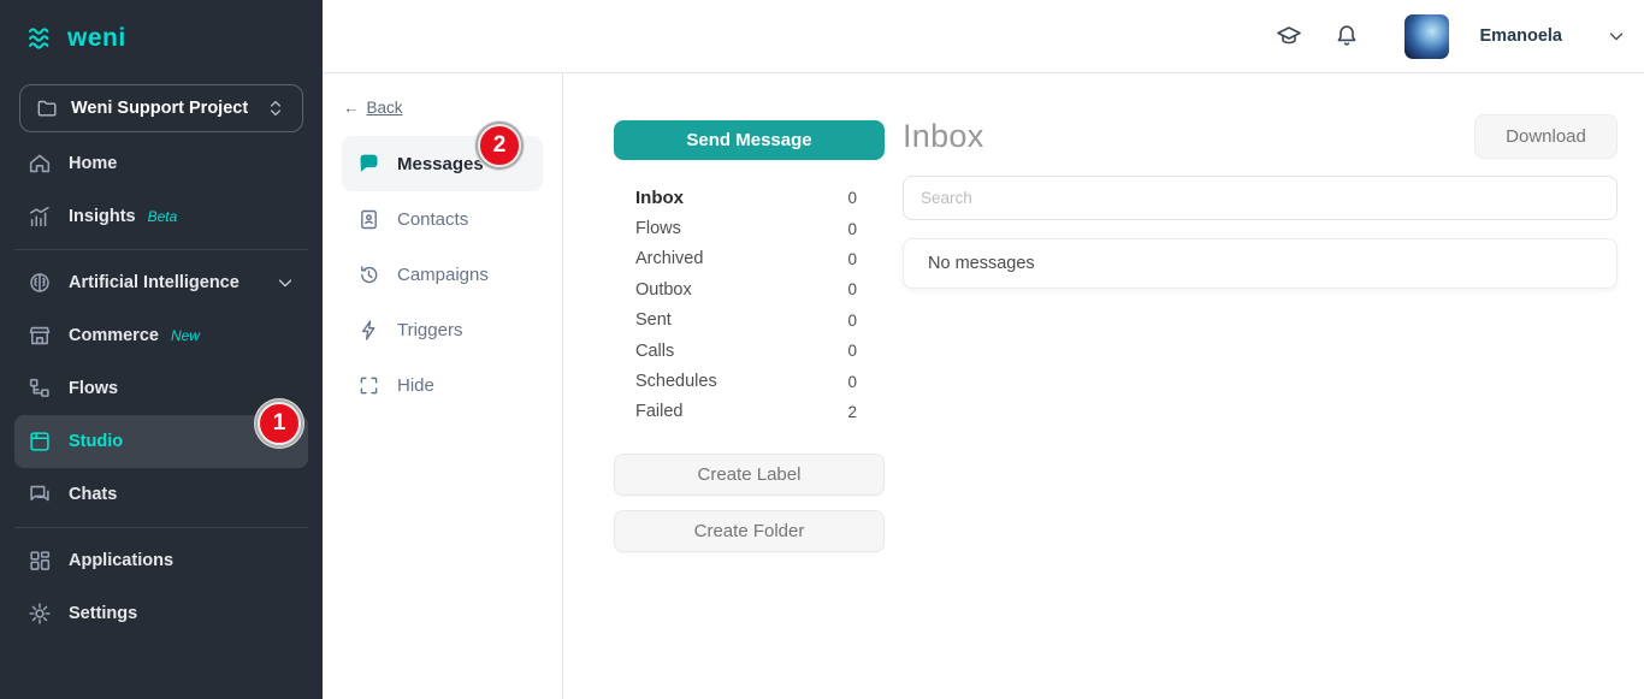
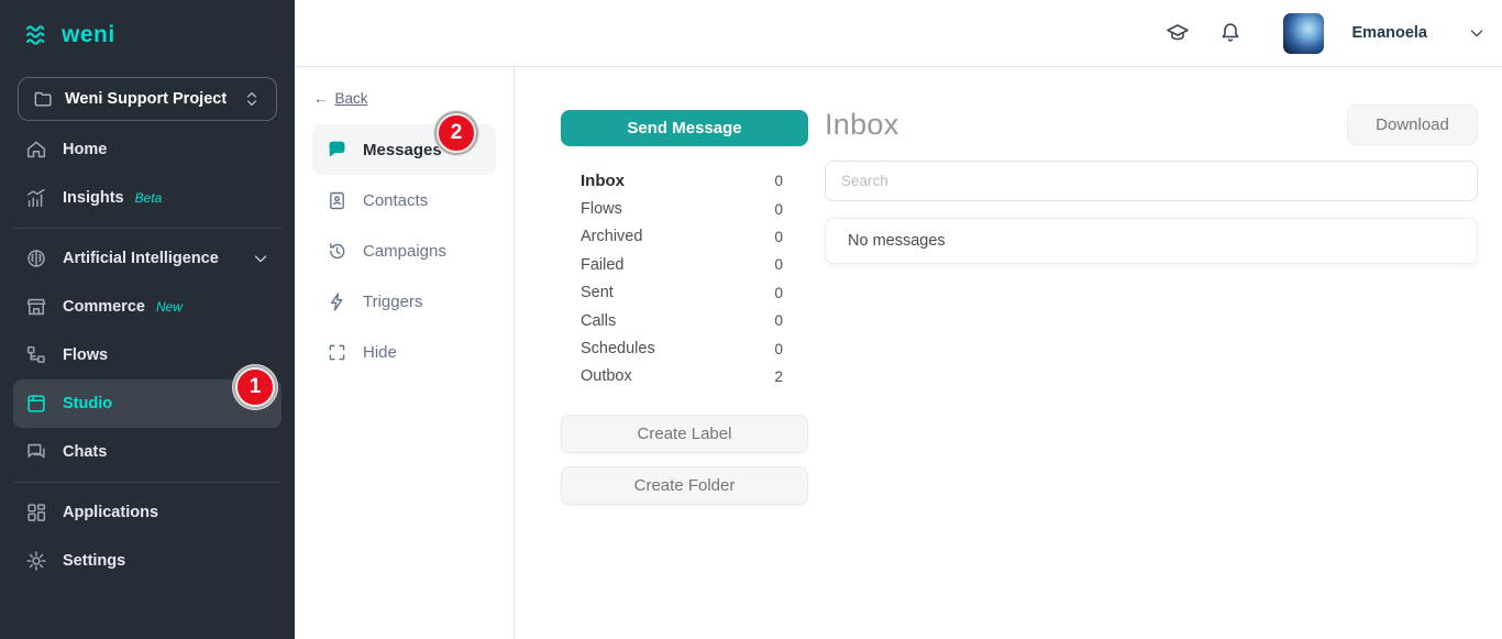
  weni
  Weni Support Project
  Home
  Insights
  Beta
  Artificial Intelligence
  Commerce
  New
  Flows
  Studio
  Chats
  Applications
  Settings
  Emanoela
  ←
  Back
  Messages
  Contacts
  Campaigns
  Triggers
  Hide
  Send Message
  Inbox
  0
  Flows
  0
  Archived
  0
- Outbox
+ Failed
  0
  Sent
  0
  Calls
  0
  Schedules
  0
- Failed
+ Outbox
  2
  Create Label Create Folder
  Inbox
  Download
  Search
  No messages
  1
  2
